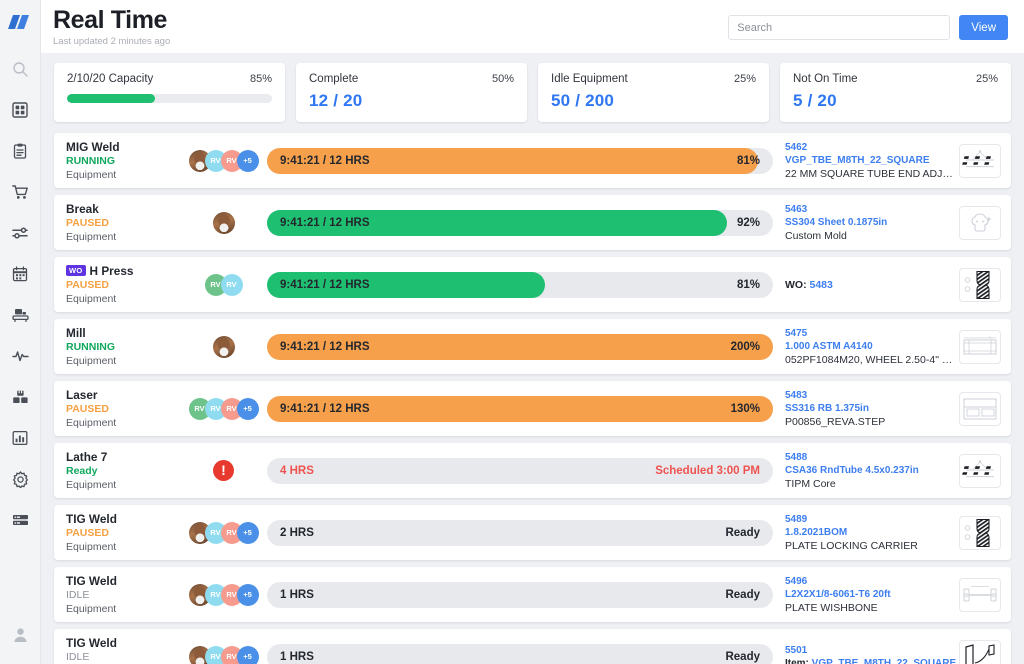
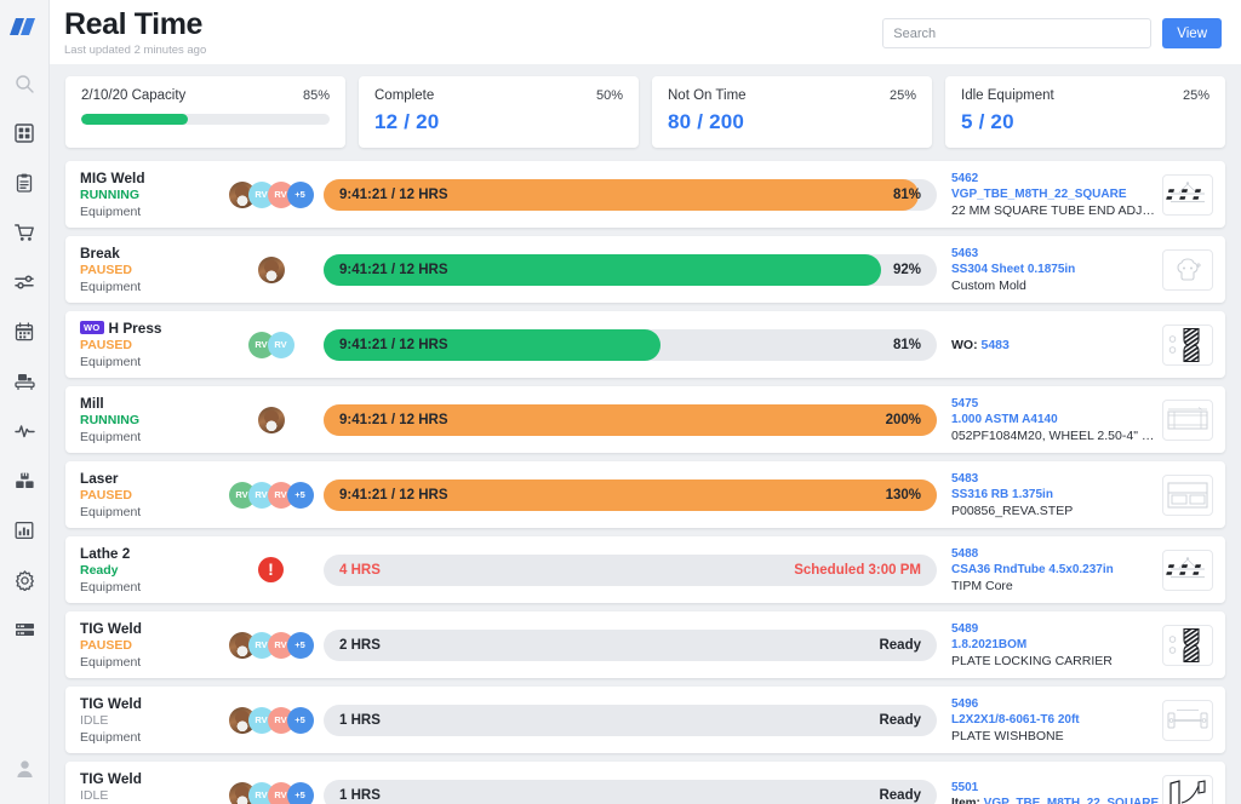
  Real Time
  Last updated 2 minutes ago
  Search
  View
  2/10/20 Capacity
  85%
  Complete
  50%
  12 / 20
- Idle Equipment
+ Not On Time
  25%
- 50 / 200
+ 80 / 200
- Not On Time
+ Idle Equipment
  25%
  5 / 20
  MIG Weld
  RUNNING
  Equipment
  RV
  RV
  +5
  9:41:21 / 12 HRS
  81%
  5462
  VGP_TBE_M8TH_22_SQUARE
  22 MM SQUARE TUBE END ADJUS
  Break
  PAUSED
  Equipment
  9:41:21 / 12 HRS
  92%
  5463
  SS304 Sheet 0.1875in
  Custom Mold
  WO
  H Press
  PAUSED
  Equipment
  RV
  RV
  9:41:21 / 12 HRS
  81%
  WO: 5483
  Mill
  RUNNING
  Equipment
  9:41:21 / 12 HRS
  200%
  5475
  1.000 ASTM A4140
  052PF1084M20, WHEEL 2.50-4" ST.
  Laser
  PAUSED
  Equipment
  RV
  RV
  RV
  +5
  9:41:21 / 12 HRS
  130%
  5483
  SS316 RB 1.375in
  P00856_REVA.STEP
- Lathe 7
+ Lathe 2
  Ready
  Equipment
  !
  4 HRS
  Scheduled 3:00 PM
  5488
  CSA36 RndTube 4.5x0.237in
  TIPM Core
  TIG Weld
  PAUSED
  Equipment
  RV
  RV
  +5
  2 HRS
  Ready
  5489
  1.8.2021BOM
  PLATE LOCKING CARRIER
  TIG Weld
  IDLE
  Equipment
  RV
  RV
  +5
  1 HRS
  Ready
  5496
  L2X2X1/8-6061-T6 20ft
  PLATE WISHBONE
  TIG Weld
  IDLE
  RV
  RV
  +5
  1 HRS
  Ready
  5501
  Item: VGP_TBE_M8TH_22_SQUARE
